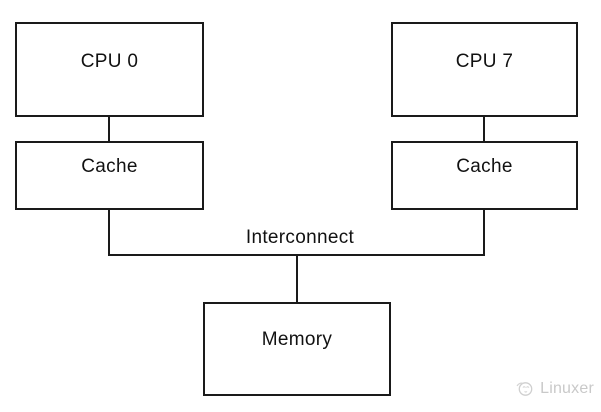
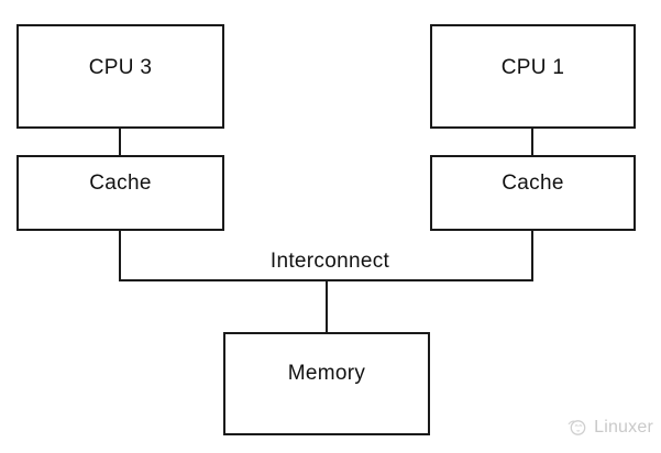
- CPU 0
+ CPU 3
- CPU 7
+ CPU 1
  Cache
  Cache
  Memory
  Interconnect
  Linuxer
